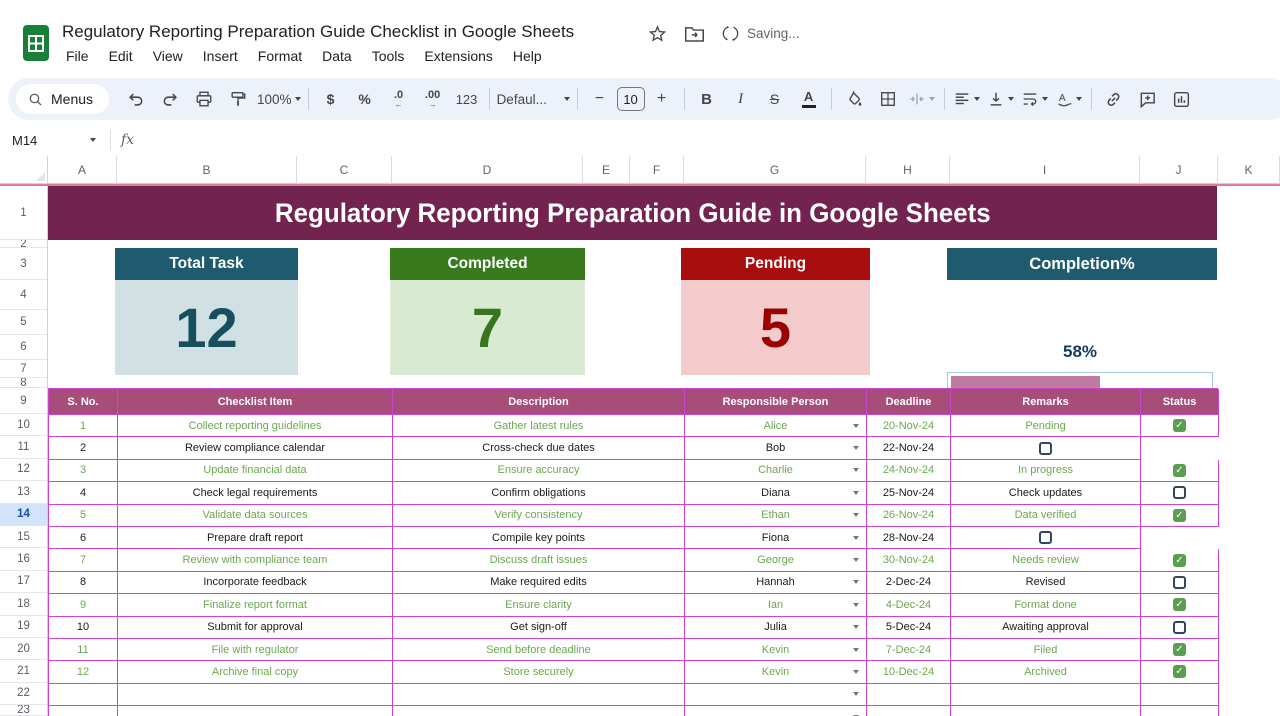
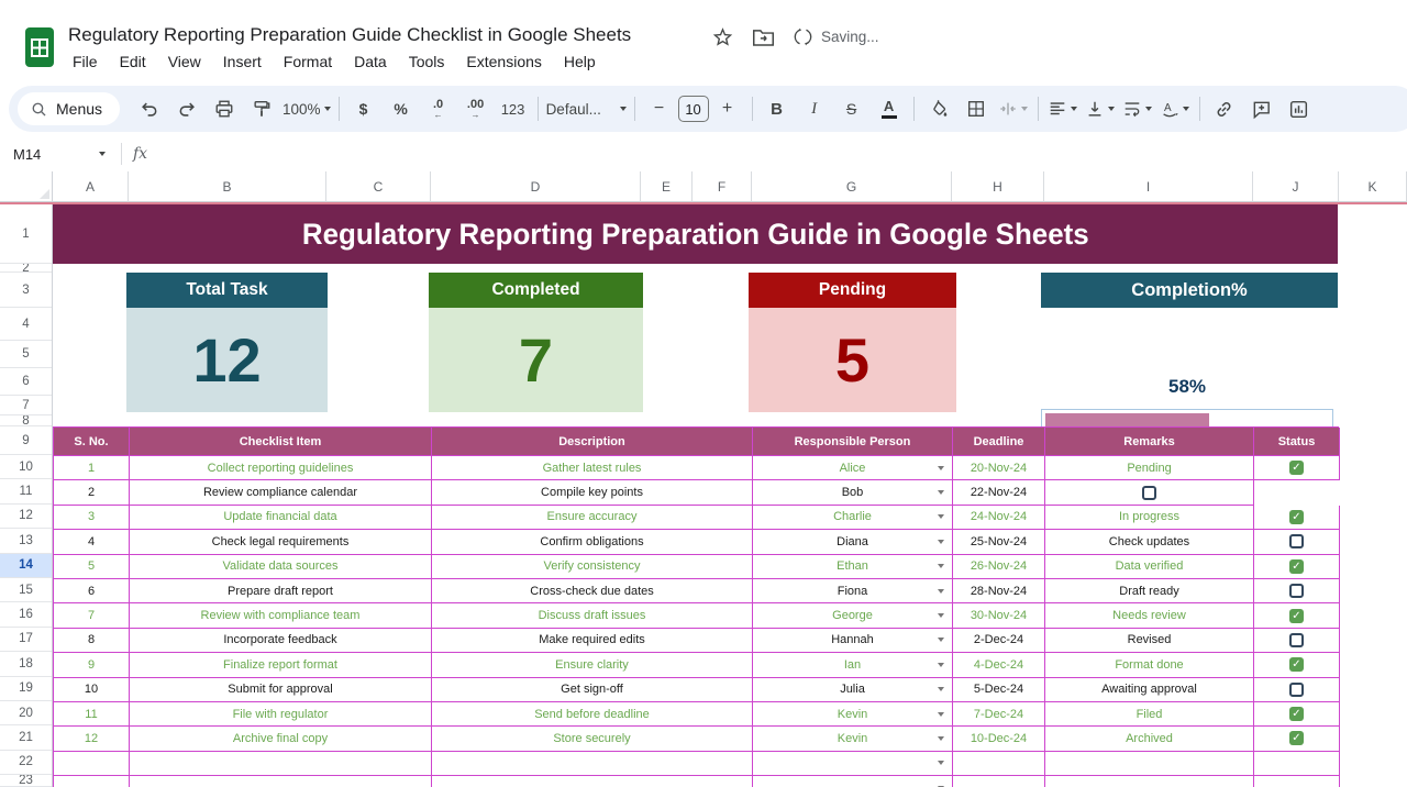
  Regulatory Reporting Preparation Guide Checklist in Google Sheets
  Saving...
  File
  Edit
  View
  Insert
  Format
  Data
  Tools
  Extensions
  Help
  Menus
  100%
  $
  %
  .0
  ←
  .00
  →
  123
  Defaul...
  −
  10
  +
  B
  I
  S
  A
  A
  M14
  fx
  A
  B
  C
  D
  E
  F
  G
  H
  I
  J
  K
  1
  2
  3
  4
  5
  6
  7
  8
  9
  10
  11
  12
  13
  14
  15
  16
  17
  18
  19
  20
  21
  22
  23
  Regulatory Reporting Preparation Guide in Google Sheets
  Total Task
  12
  Completed
  7
  Pending
  5
  Completion%
  58%
  S. No.
  Checklist Item
  Description
  Responsible Person
  Deadline
  Remarks
  Status
  1
  Collect reporting guidelines
  Gather latest rules
  Alice
  20-Nov-24
  Pending
  ✓
  2
  Review compliance calendar
- Cross-check due dates
+ Compile key points
  Bob
  22-Nov-24
  3
  Update financial data
  Ensure accuracy
  Charlie
  24-Nov-24
  In progress
  ✓
  4
  Check legal requirements
  Confirm obligations
  Diana
  25-Nov-24
  Check updates
  5
  Validate data sources
  Verify consistency
  Ethan
  26-Nov-24
  Data verified
  ✓
  6
  Prepare draft report
- Compile key points
+ Cross-check due dates
  Fiona
  28-Nov-24
+ Draft ready
  7
  Review with compliance team
  Discuss draft issues
  George
  30-Nov-24
  Needs review
  ✓
  8
  Incorporate feedback
  Make required edits
  Hannah
  2-Dec-24
  Revised
  9
  Finalize report format
  Ensure clarity
  Ian
  4-Dec-24
  Format done
  ✓
  10
  Submit for approval
  Get sign-off
  Julia
  5-Dec-24
  Awaiting approval
  11
  File with regulator
  Send before deadline
  Kevin
  7-Dec-24
  Filed
  ✓
  12
  Archive final copy
  Store securely
  Kevin
  10-Dec-24
  Archived
  ✓
